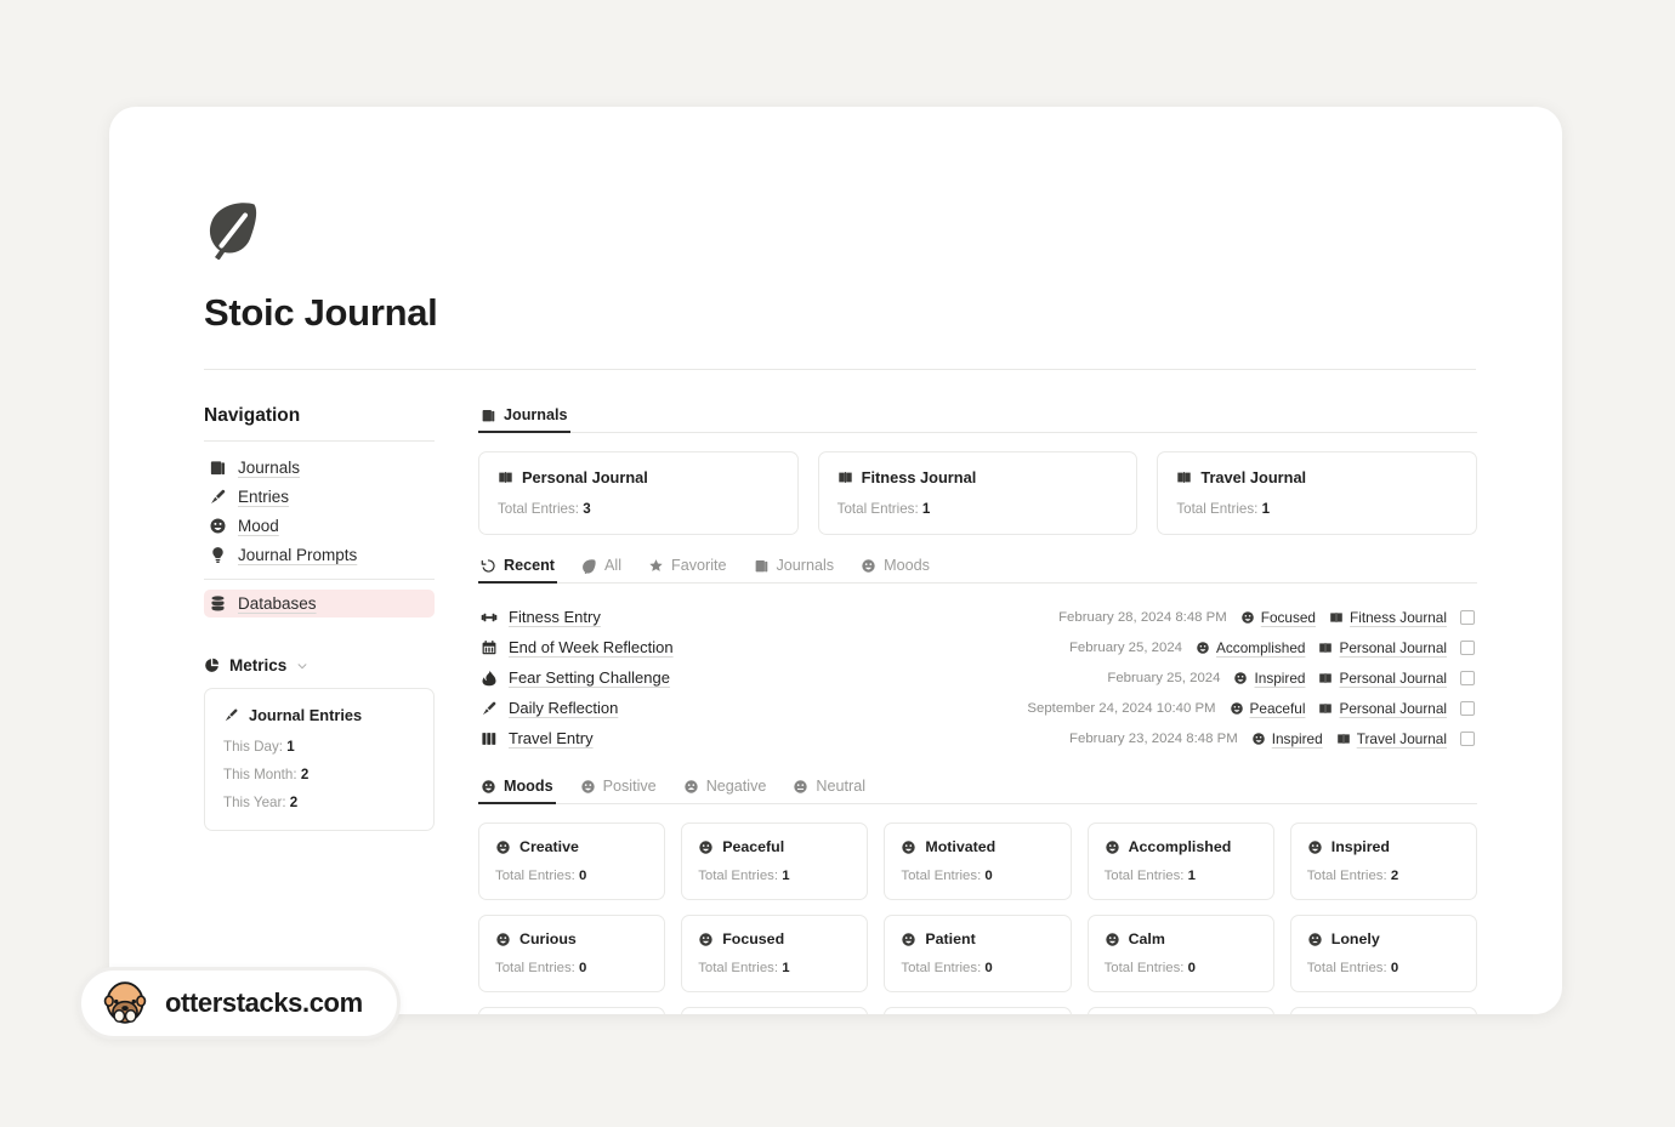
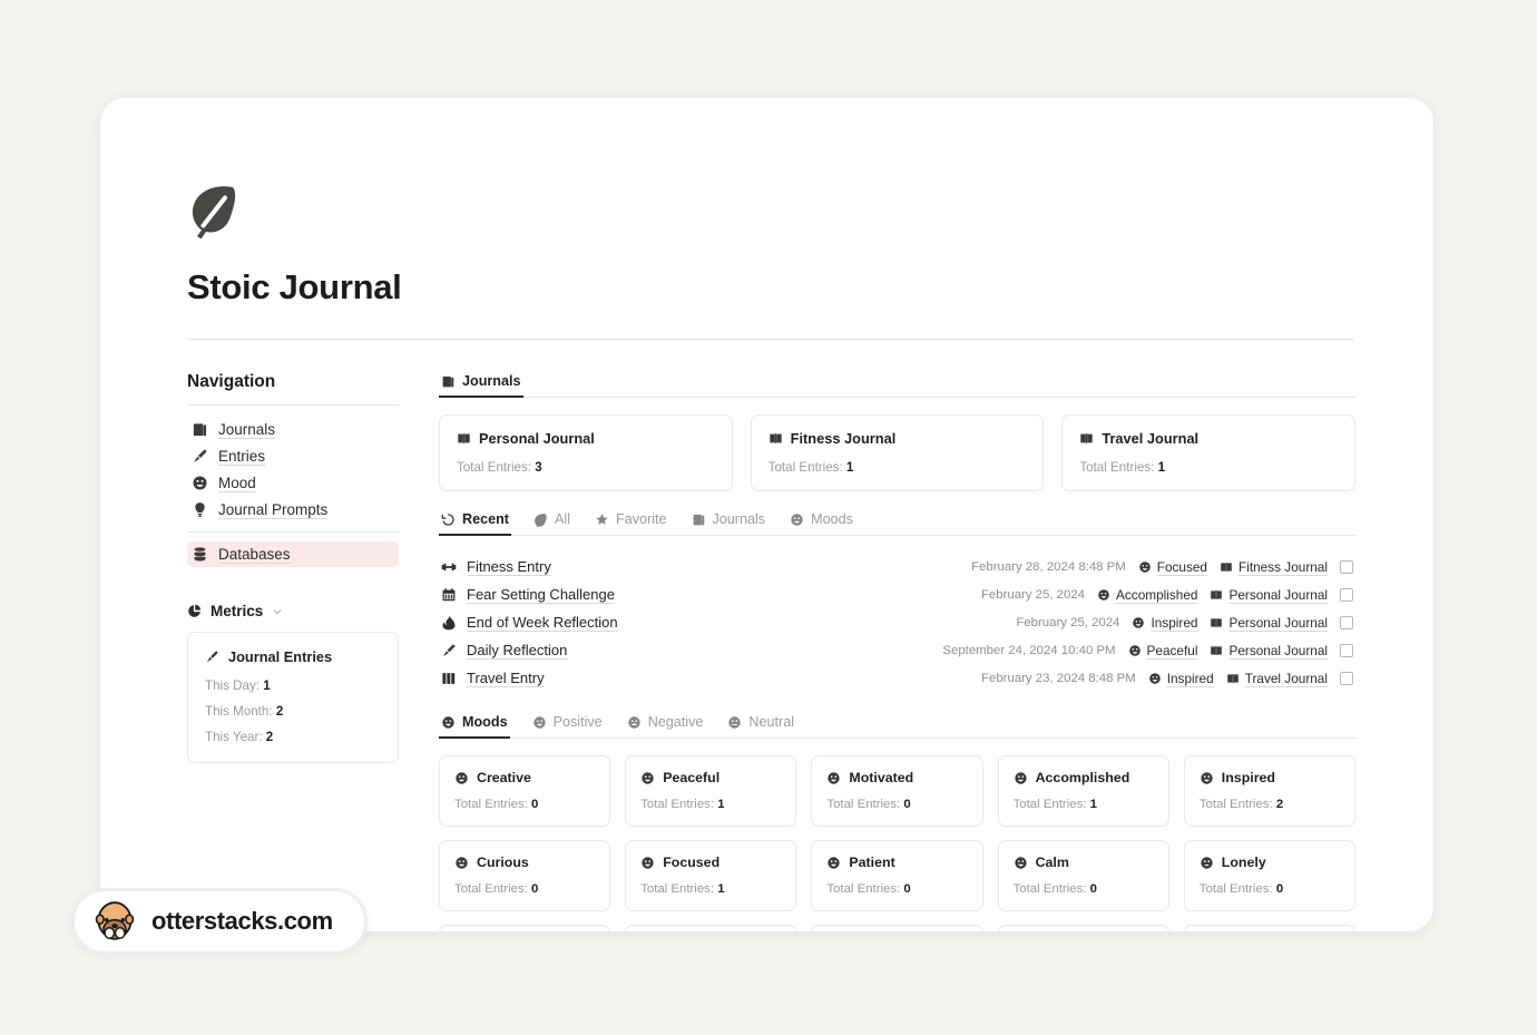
  Stoic Journal
  Navigation
  Journals
  Entries
  Mood
  Journal Prompts
  Databases
  Metrics
  Journal Entries
  This Day: 1
  This Month: 2
  This Year: 2
  Journals
  Personal Journal
  Total Entries: 3
  Fitness Journal
  Total Entries: 1
  Travel Journal
  Total Entries: 1
  Recent
  All
  Favorite
  Journals
  Moods
  Fitness Entry
  February 28, 2024 8:48 PM
  Focused
  Fitness Journal
- End of Week Reflection
+ Fear Setting Challenge
  February 25, 2024
  Accomplished
  Personal Journal
- Fear Setting Challenge
+ End of Week Reflection
  February 25, 2024
  Inspired
  Personal Journal
  Daily Reflection
  September 24, 2024 10:40 PM
  Peaceful
  Personal Journal
  Travel Entry
  February 23, 2024 8:48 PM
  Inspired
  Travel Journal
  Moods
  Positive
  Negative
  Neutral
  Creative
  Total Entries: 0
  Peaceful
  Total Entries: 1
  Motivated
  Total Entries: 0
  Accomplished
  Total Entries: 1
  Inspired
  Total Entries: 2
  Curious
  Total Entries: 0
  Focused
  Total Entries: 1
  Patient
  Total Entries: 0
  Calm
  Total Entries: 0
  Lonely
  Total Entries: 0
  otterstacks.com
